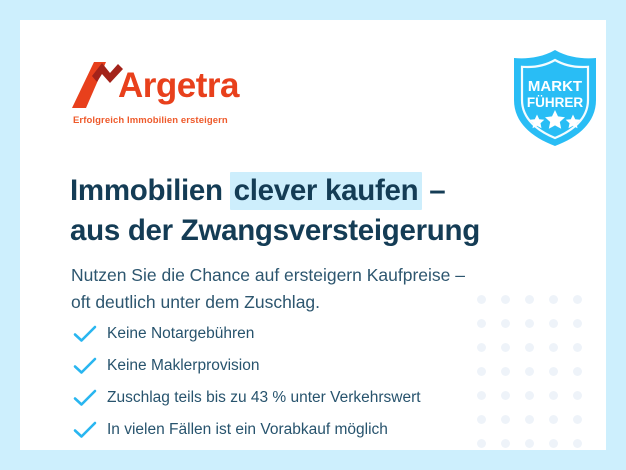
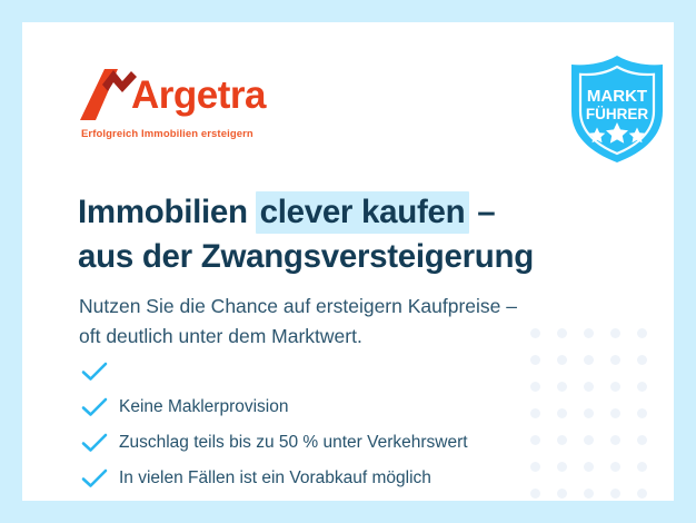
  Argetra
  Erfolgreich Immobilien ersteigern
  MARKT
  FÜHRER
  Immobilien clever kaufen –
  aus der Zwangsversteigerung
  Nutzen Sie die Chance auf ersteigern Kaufpreise –
- oft deutlich unter dem Zuschlag.
+ oft deutlich unter dem Marktwert.
- Keine Notargebühren
  Keine Maklerprovision
- Zuschlag teils bis zu 43 % unter Verkehrswert
+ Zuschlag teils bis zu 50 % unter Verkehrswert
  In vielen Fällen ist ein Vorabkauf möglich
